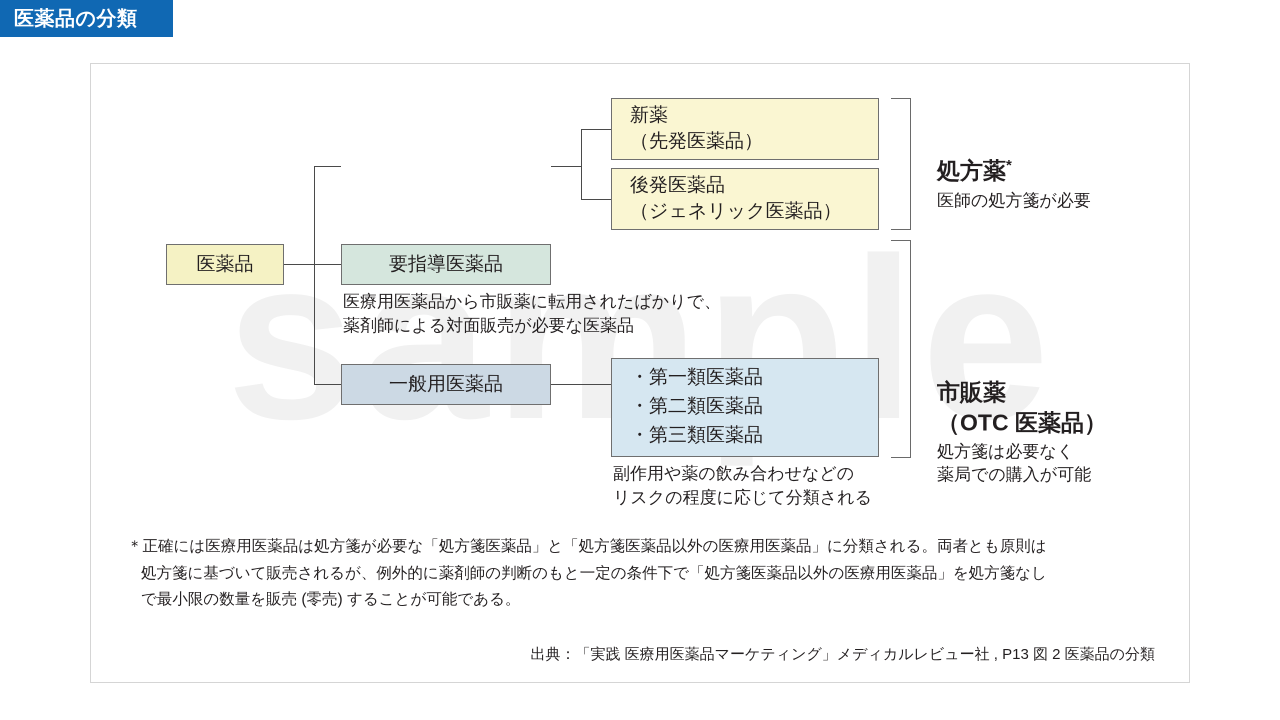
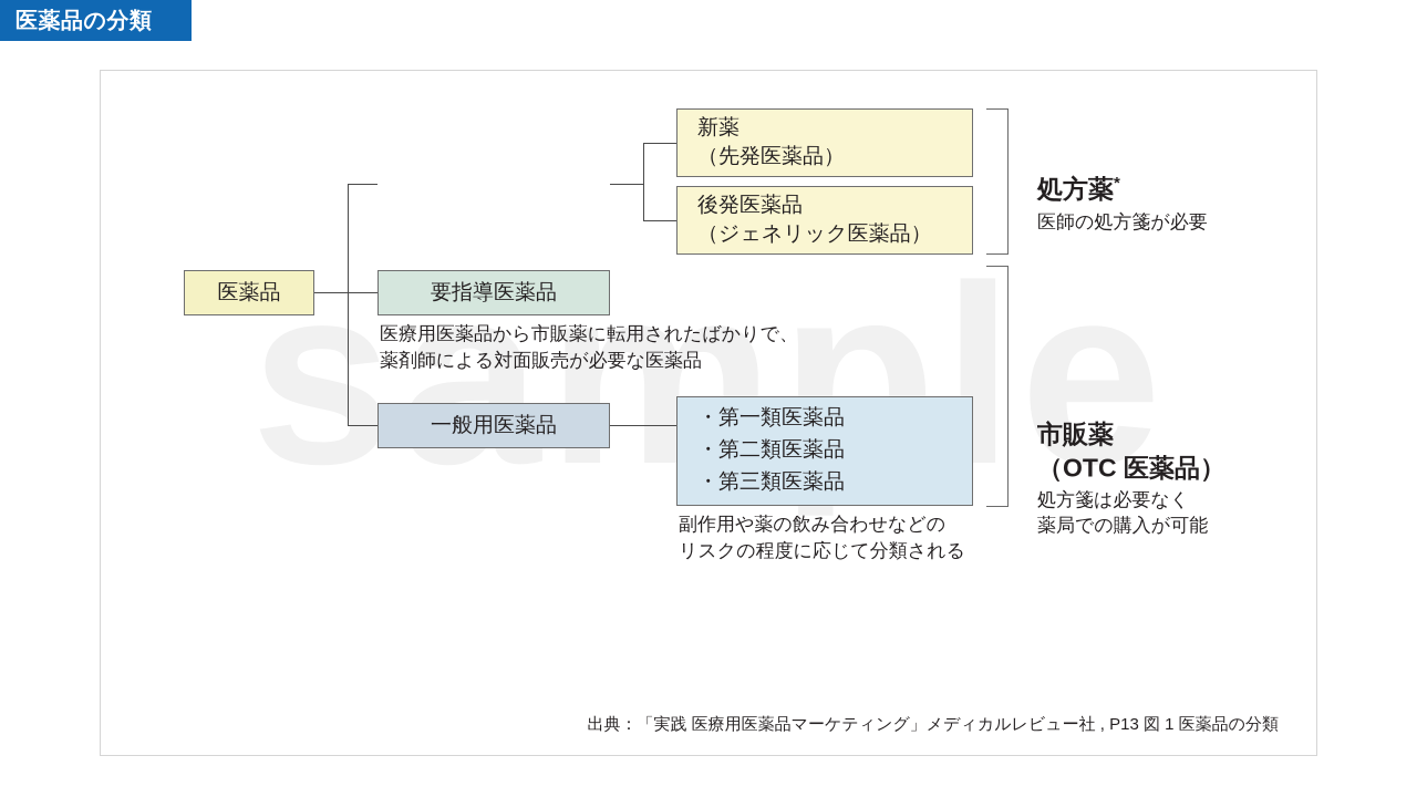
  医薬品の分類
  sample
  医薬品
  要指導医薬品
  一般用医薬品
  新薬
  （先発医薬品）
  後発医薬品
  （ジェネリック医薬品）
  ・第一類医薬品
  ・第二類医薬品
  ・第三類医薬品
  医療用医薬品から市販薬に転用されたばかりで、
  薬剤師による対面販売が必要な医薬品
  副作用や薬の飲み合わせなどの
  リスクの程度に応じて分類される
  処方薬*
  医師の処方箋が必要
  市販薬
  （OTC 医薬品）
  処方箋は必要なく
  薬局での購入が可能
- ＊正確には医療用医薬品は処方箋が必要な「処方箋医薬品」と「処方箋医薬品以外の医療用医薬品」に分類される。両者とも原則は
- 処方箋に基づいて販売されるが、例外的に薬剤師の判断のもと一定の条件下で「処方箋医薬品以外の医療用医薬品」を処方箋なし
- で最小限の数量を販売 (零売) することが可能である。
- 出典：「実践 医療用医薬品マーケティング」メディカルレビュー社 , P13 図 2 医薬品の分類
+ 出典：「実践 医療用医薬品マーケティング」メディカルレビュー社 , P13 図 1 医薬品の分類
